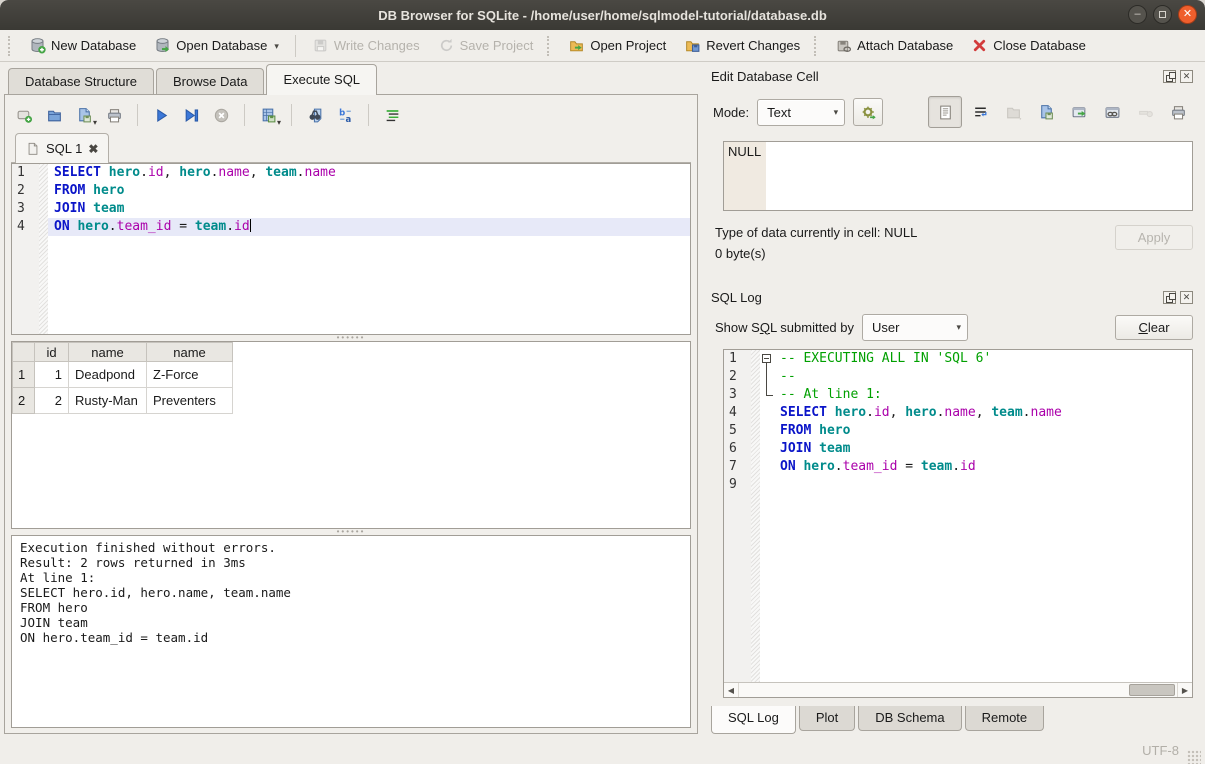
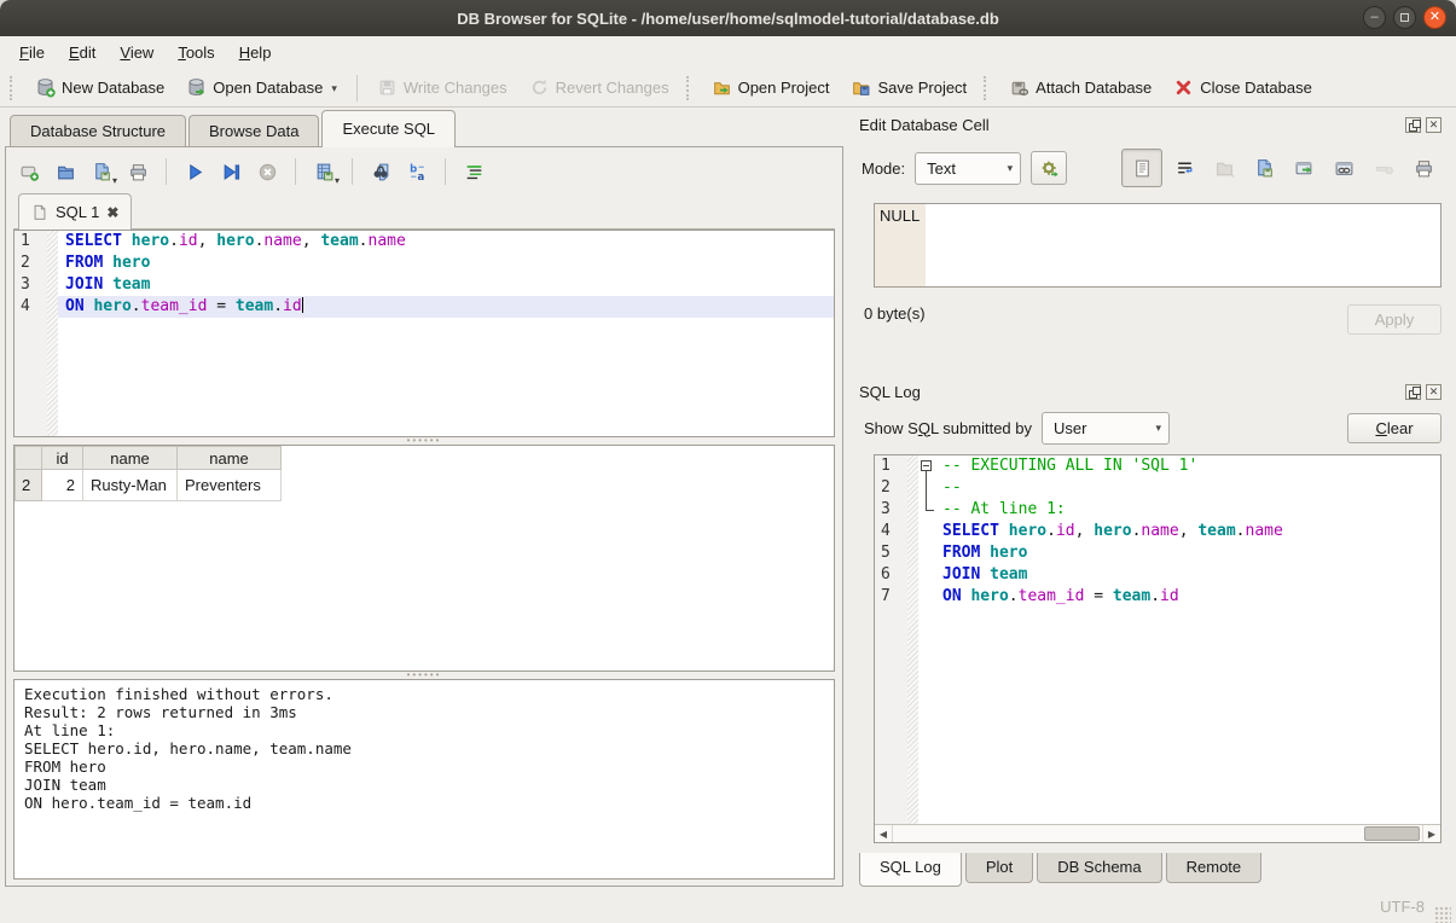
  DB Browser for SQLite - /home/user/home/sqlmodel-tutorial/database.db
  –
  ✕
+ File
+ Edit
+ View
+ Tools
+ Help
  New Database
  Open Database
  ▾
  Write Changes
- Save Project
+ Revert Changes
  Open Project
- Revert Changes
+ Save Project
  Attach Database
  Close Database
  Database Structure
  Browse Data
  Execute SQL
  ▾
  ▾
  b
  a
  SQL 1
  ✖
  1
  SELECT hero.id, hero.name, team.name
  2
  FROM hero
  3
  JOIN team
  4
  ON hero.team_id = team.id
  ••••••
  	id	name	name
- 1	1	Deadpond	Z-Force
  2	2	Rusty-Man	Preventers
  ••••••
  Execution finished without errors.
  Result: 2 rows returned in 3ms
  At line 1:
  SELECT hero.id, hero.name, team.name
  FROM hero
  JOIN team
  ON hero.team_id = team.id
  Edit Database Cell
  ✕
  Mode:
  Text
  ▾
  NULL
- Type of data currently in cell: NULL
  0 byte(s)
  Apply
  SQL Log
  ✕
  Show SQL submitted by
  User
  ▾
  Clear
  1
- -- EXECUTING ALL IN 'SQL 6'
+ -- EXECUTING ALL IN 'SQL 1'
  2
  --
  3
  -- At line 1:
  4
  SELECT hero.id, hero.name, team.name
  5
  FROM hero
  6
  JOIN team
  7
  ON hero.team_id = team.id
- 9
  ◀
  ▶
  SQL Log
  Plot
  DB Schema
  Remote
  UTF-8
